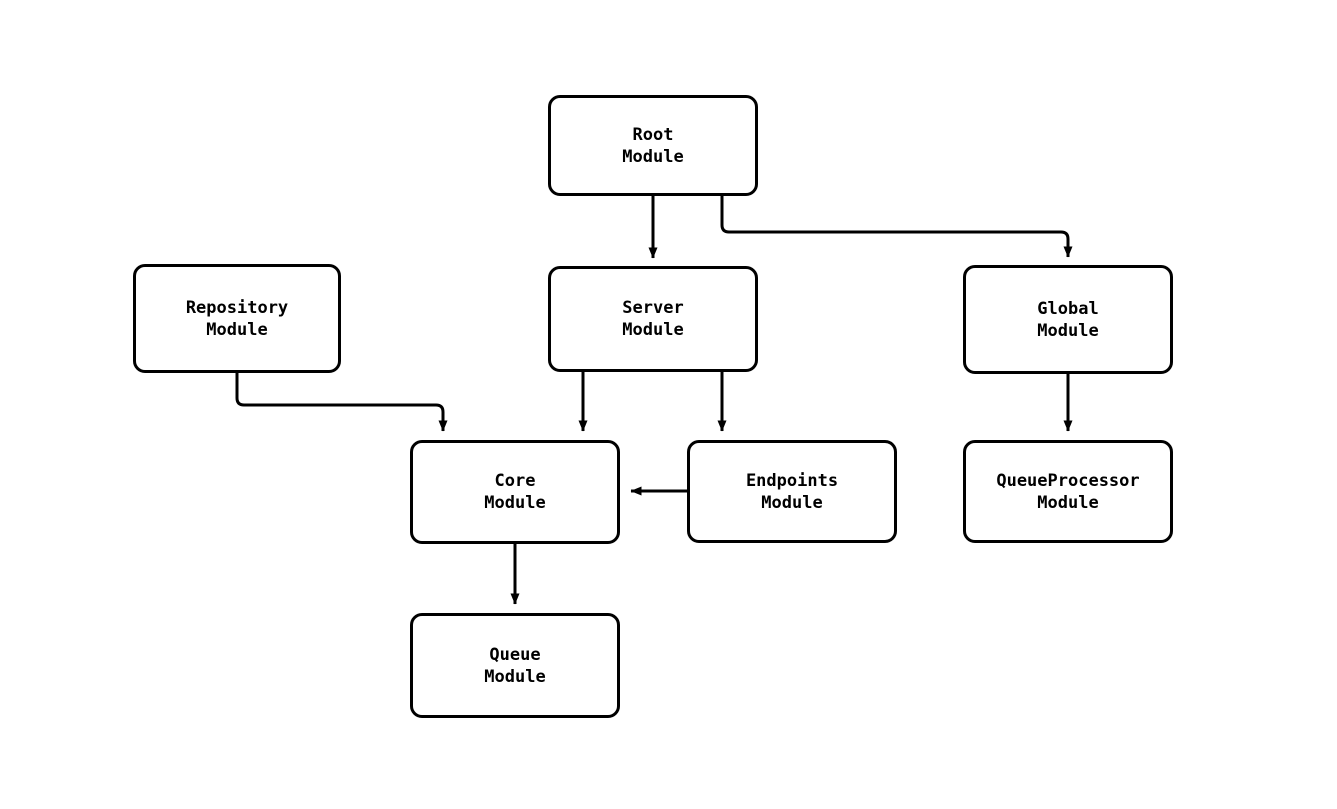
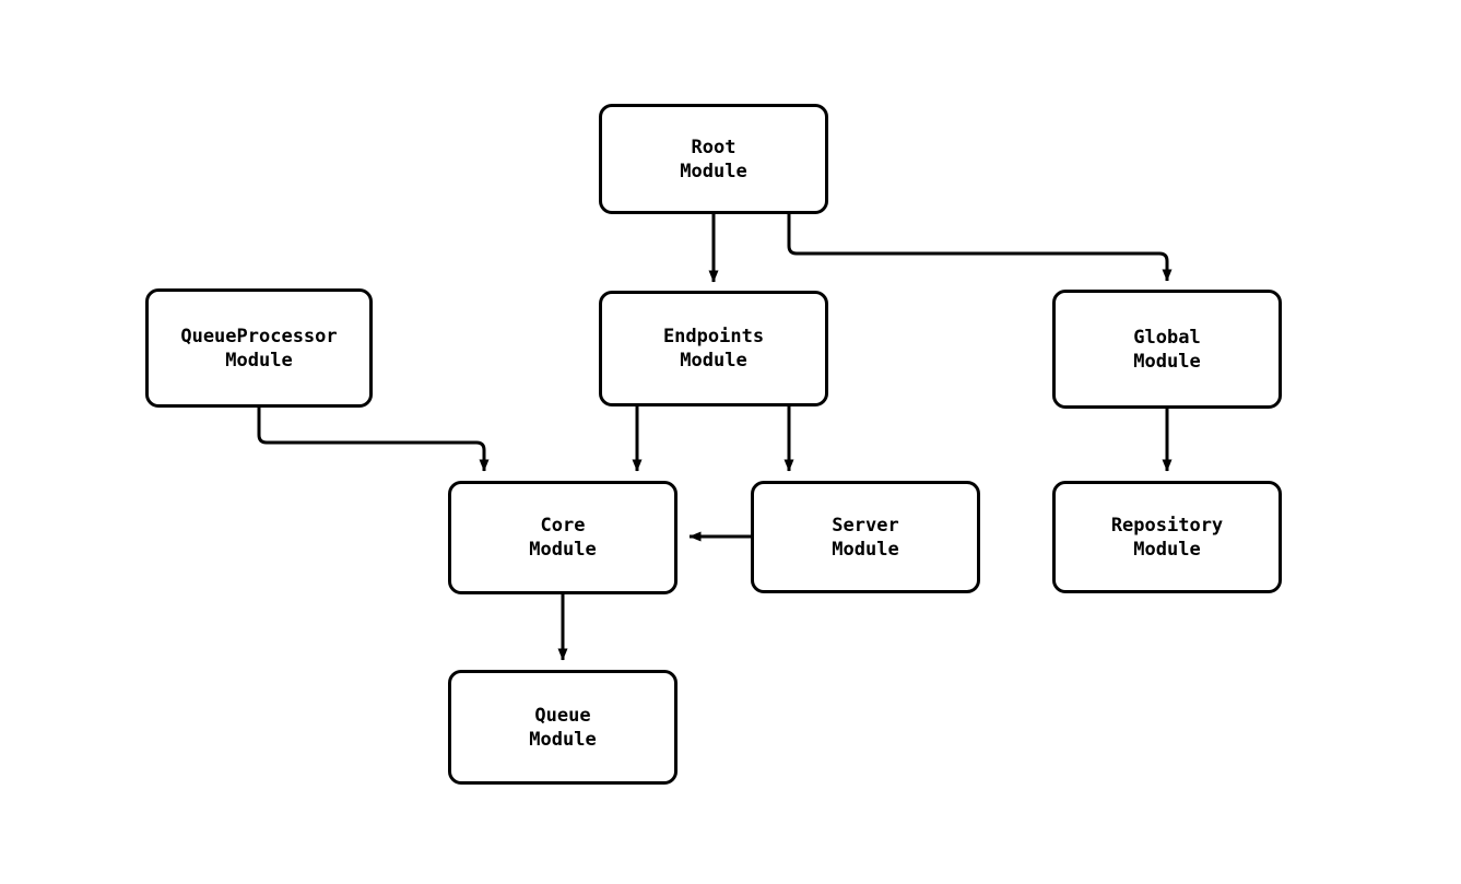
  Root
  Module
- Repository
+ QueueProcessor
  Module
- Server
+ Endpoints
  Module
  Global
  Module
  Core
  Module
- Endpoints
+ Server
  Module
- QueueProcessor
+ Repository
  Module
  Queue
  Module
